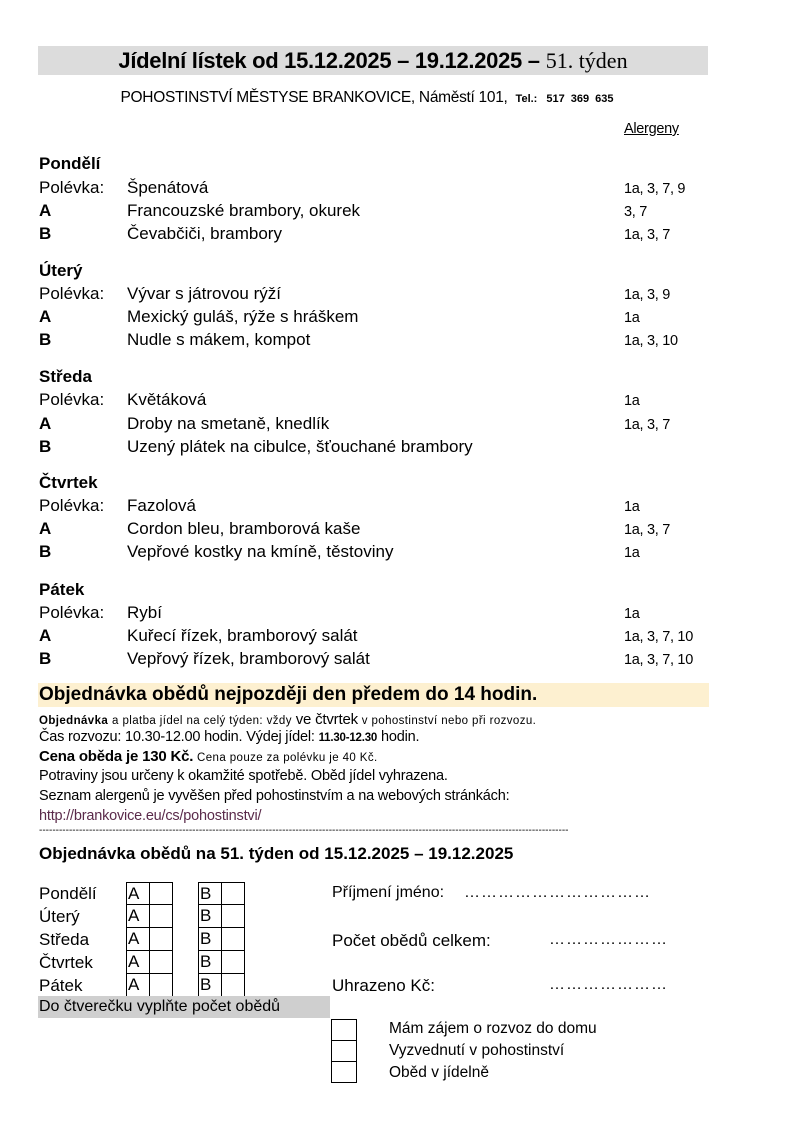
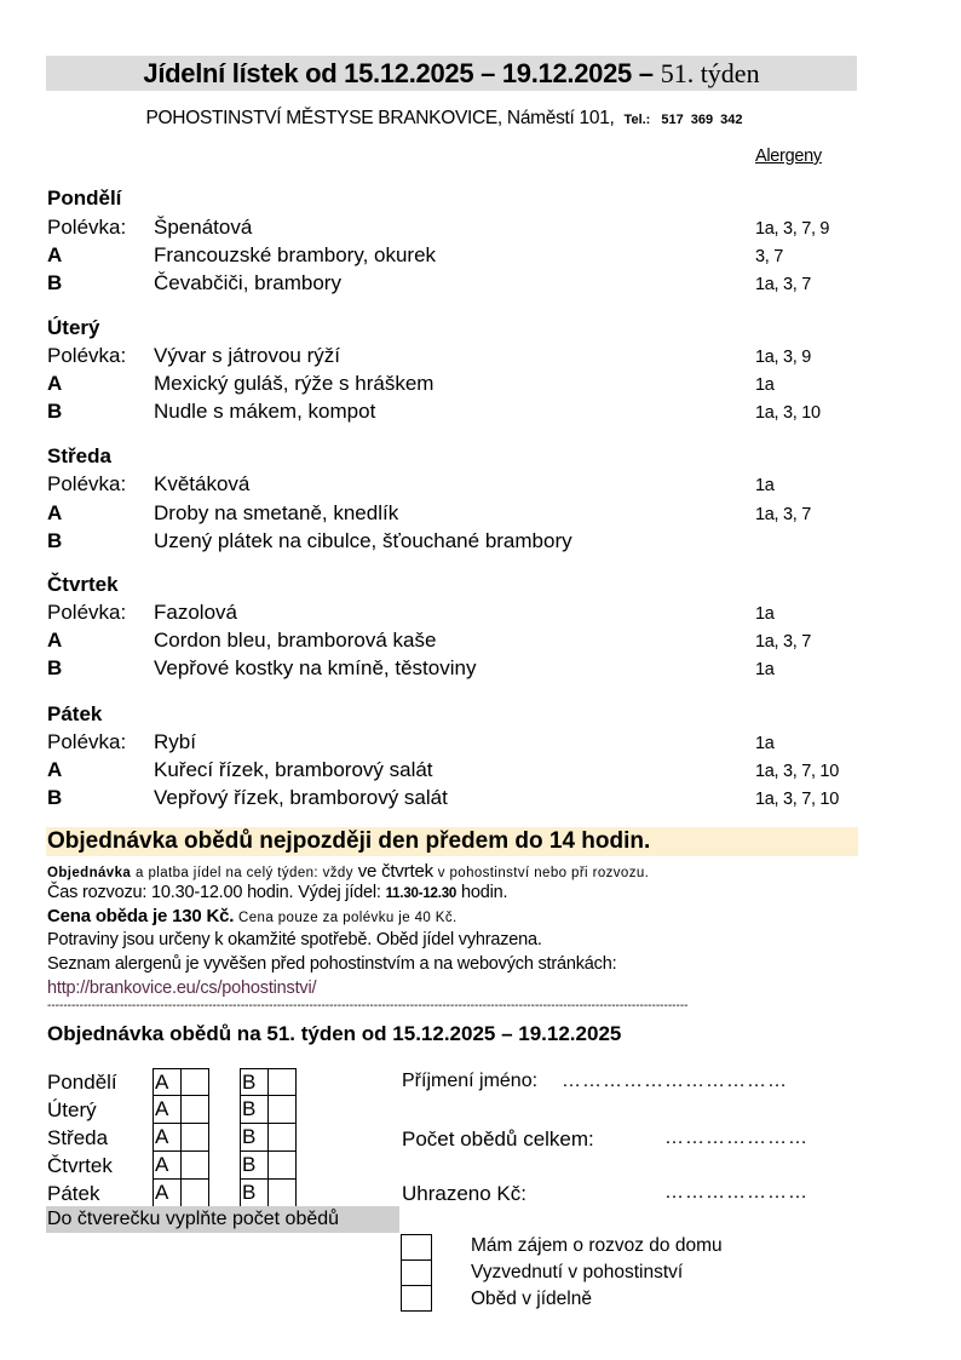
  Jídelní lístek od 15.12.2025 – 19.12.2025 – 51. týden
- POHOSTINSTVÍ MĚSTYSE BRANKOVICE, Náměstí 101, Tel.: 517 369 635
+ POHOSTINSTVÍ MĚSTYSE BRANKOVICE, Náměstí 101, Tel.: 517 369 342
  Alergeny
  Pondělí
  Polévka:
  Špenátová
  1a, 3, 7, 9
  A
  Francouzské brambory, okurek
  3, 7
  B
  Čevabčiči, brambory
  1a, 3, 7
  Úterý
  Polévka:
  Vývar s játrovou rýží
  1a, 3, 9
  A
  Mexický guláš, rýže s hráškem
  1a
  B
  Nudle s mákem, kompot
  1a, 3, 10
  Středa
  Polévka:
  Květáková
  1a
  A
  Droby na smetaně, knedlík
  1a, 3, 7
  B
  Uzený plátek na cibulce, šťouchané brambory
  Čtvrtek
  Polévka:
  Fazolová
  1a
  A
  Cordon bleu, bramborová kaše
  1a, 3, 7
  B
  Vepřové kostky na kmíně, těstoviny
  1a
  Pátek
  Polévka:
  Rybí
  1a
  A
  Kuřecí řízek, bramborový salát
  1a, 3, 7, 10
  B
  Vepřový řízek, bramborový salát
  1a, 3, 7, 10
  Objednávka obědů nejpozději den předem do 14 hodin.
  Objednávka a platba jídel na celý týden: vždy ve čtvrtek v pohostinství nebo při rozvozu.
  Čas rozvozu: 10.30-12.00 hodin. Výdej jídel: 11.30-12.30 hodin.
  Cena oběda je 130 Kč. Cena pouze za polévku je 40 Kč.
  Potraviny jsou určeny k okamžité spotřebě. Oběd jídel vyhrazena.
  Seznam alergenů je vyvěšen před pohostinstvím a na webových stránkách:
  http://brankovice.eu/cs/pohostinstvi/
  ---------------------------------------------------------------------------------------------------------------------------------------------------------------
  Objednávka obědů na 51. týden od 15.12.2025 – 19.12.2025
  Pondělí
  A
  B
  Úterý
  A
  B
  Středa
  A
  B
  Čtvrtek
  A
  B
  Pátek
  A
  B
  Do čtverečku vyplňte počet obědů
  Příjmení jméno:
  ……………………………
  Počet obědů celkem:
  …………………
  Uhrazeno Kč:
  …………………
  Mám zájem o rozvoz do domu
  Vyzvednutí v pohostinství
  Oběd v jídelně
